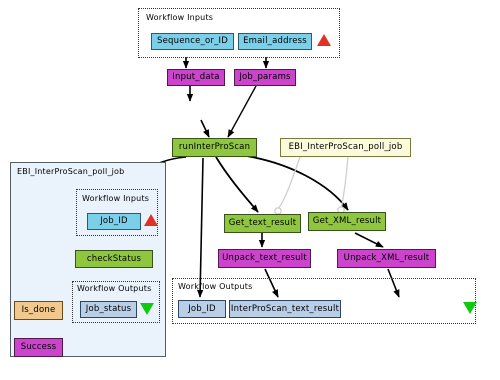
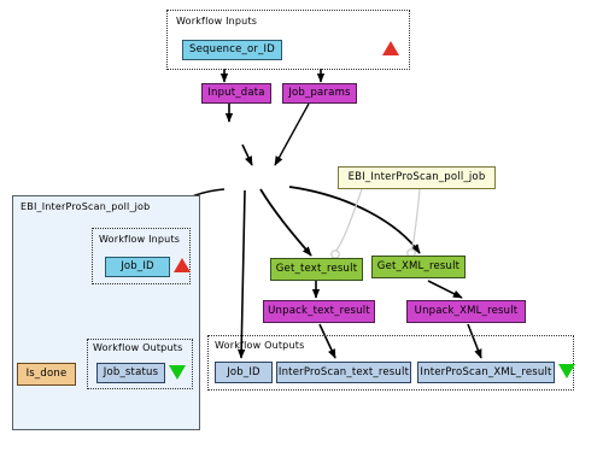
  Workflow Inputs
  Sequence_or_ID
- Email_address
  Input_data
  Job_params
- runInterProScan
  EBI_InterProScan_poll_job
  Get_text_result
  Get_XML_result
  Unpack_text_result
  Unpack_XML_result
  EBI_InterProScan_poll_job
  Workflow Inputs
  Job_ID
- checkStatus
  Workflow Outputs
  Job_status
  Is_done
- Success
  Workflow Outputs
  Job_ID
  InterProScan_text_result
+ InterProScan_XML_result
